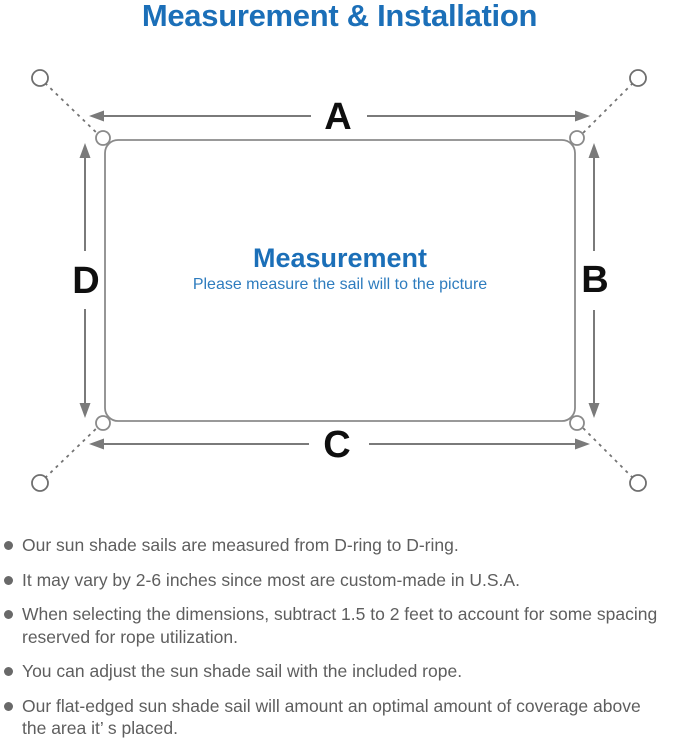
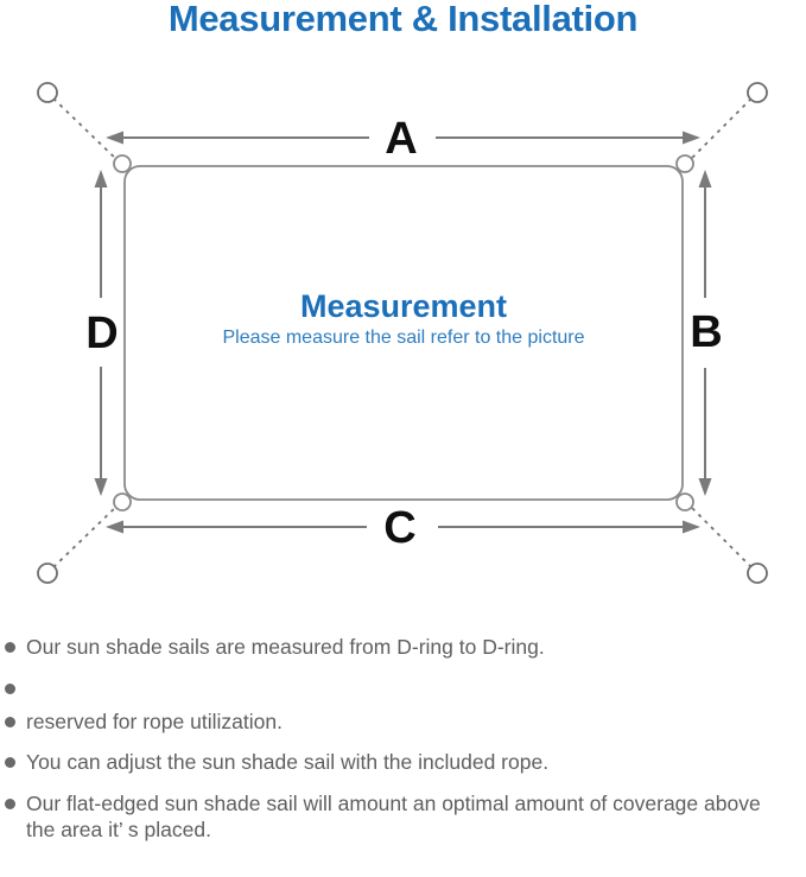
  Measurement & Installation
  A
  B
  C
  D
  Measurement
- Please measure the sail will to the picture
+ Please measure the sail refer to the picture
  Our sun shade sails are measured from D-ring to D-ring.
- It may vary by 2-6 inches since most are custom-made in U.S.A.
- When selecting the dimensions, subtract 1.5 to 2 feet to account for some spacing
  reserved for rope utilization.
  You can adjust the sun shade sail with the included rope.
  Our flat-edged sun shade sail will amount an optimal amount of coverage above
  the area it’ s placed.
